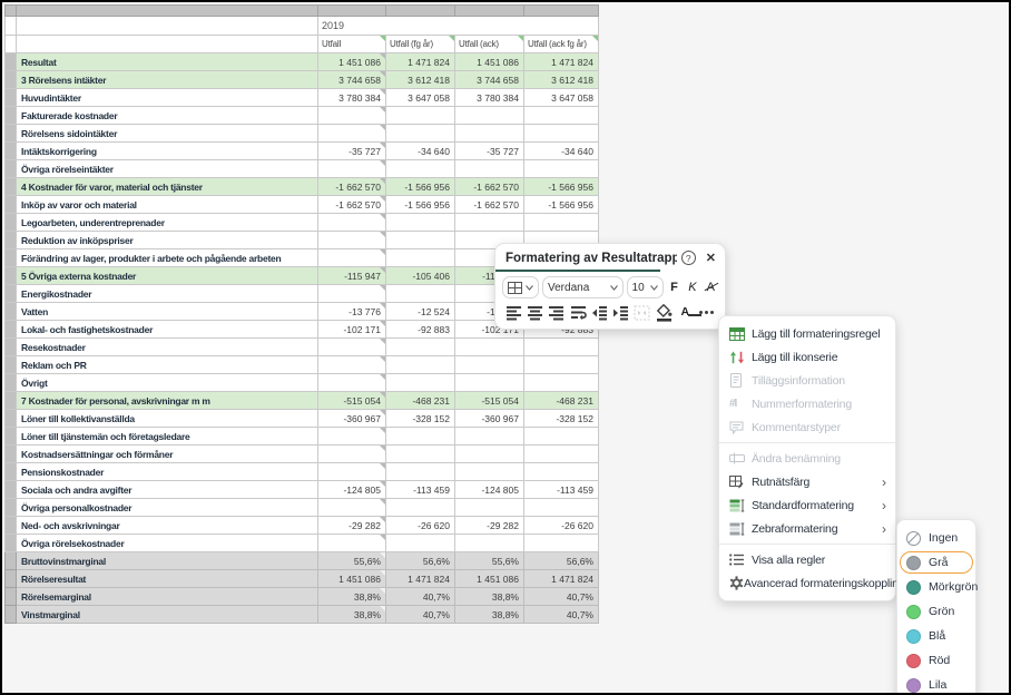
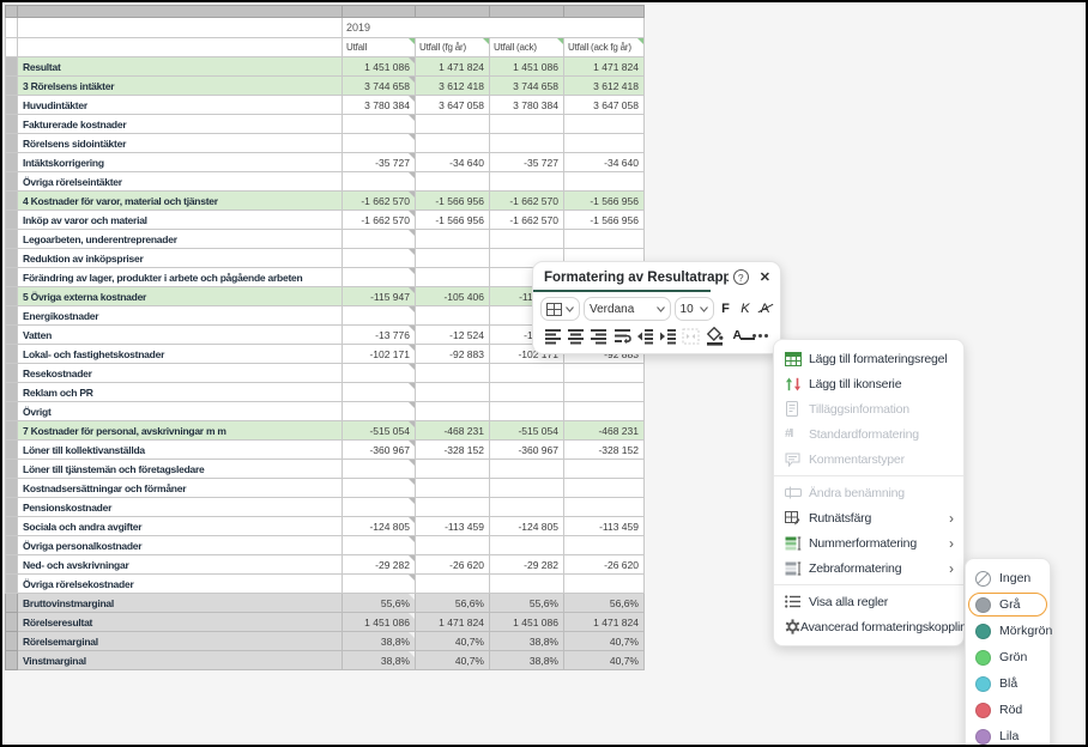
  		2019
  		Utfall	Utfall (fg år)	Utfall (ack)	Utfall (ack fg år)
  	Resultat	1 451 086	1 471 824	1 451 086	1 471 824
  	3 Rörelsens intäkter	3 744 658	3 612 418	3 744 658	3 612 418
  	Huvudintäkter	3 780 384	3 647 058	3 780 384	3 647 058
  	Fakturerade kostnader
  	Rörelsens sidointäkter
  	Intäktskorrigering	-35 727	-34 640	-35 727	-34 640
  	Övriga rörelseintäkter
  	4 Kostnader för varor, material och tjänster	-1 662 570	-1 566 956	-1 662 570	-1 566 956
  	Inköp av varor och material	-1 662 570	-1 566 956	-1 662 570	-1 566 956
  	Legoarbeten, underentreprenader
  	Reduktion av inköpspriser
  	Förändring av lager, produkter i arbete och pågående arbeten
  	5 Övriga externa kostnader	-115 947	-105 406	-11
  	Energikostnader
  	Lokal- och fastighetskostnader	-102 171	-92 883	-102
  	Resekostnader
  	Reklam och PR
  	Övrigt
  	7 Kostnader för personal, avskrivningar m m	-515 054	-468 231	-515 054	-468 231
  	Löner till kollektivanställda	-360 967	-328 152	-360 967	-328 152
  	Löner till tjänstemän och företagsledare
  	Kostnadsersättningar och förmåner
  	Pensionskostnader
  	Sociala och andra avgifter	-124 805	-113 459	-124 805	-113 459
  	Övriga personalkostnader
  	Ned- och avskrivningar	-29 282	-26 620	-29 282	-26 620
  	Övriga rörelsekostnader
  	Bruttovinstmarginal	55,6%	56,6%	55,6%	56,6%
  	Rörelseresultat	1 451 086	1 471 824	1 451 086	1 471 824
  	Rörelsemarginal	38,8%	40,7%	38,8%	40,7%
  	Vinstmarginal	38,8%	40,7%	38,8%	40,7%
  Formatering av Resultatrapp
  ?
  ✕
  Verdana
  10
  F
  K
  A
  A
  Lägg till formateringsregel
  Lägg till ikonserie
  Tilläggsinformation
  #I
- Nummerformatering
+ Standardformatering
  Kommentarstyper
  Ändra benämning
  Rutnätsfärg
  ›
- Standardformatering
+ Nummerformatering
  ›
  Zebraformatering
  ›
  Visa alla regler
  Avancerad formateringskopplin
  Ingen
  Grå
  Mörkgrön
  Grön
  Blå
  Röd
  Lila
